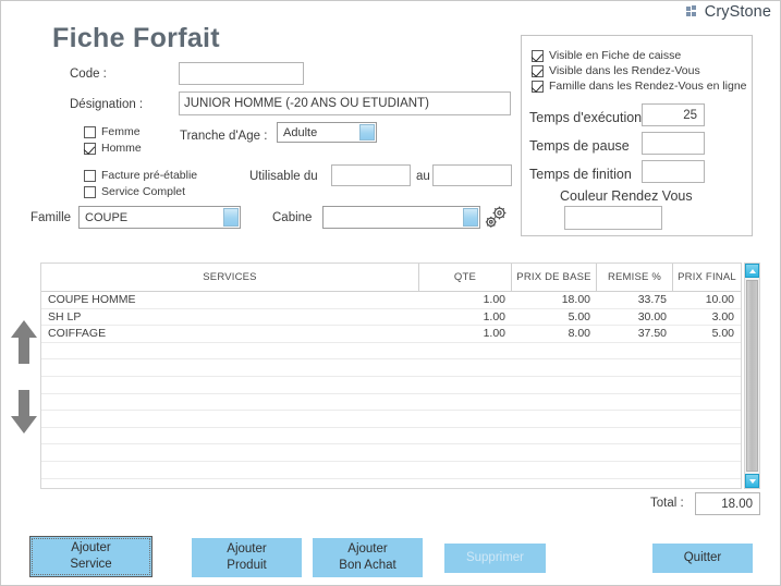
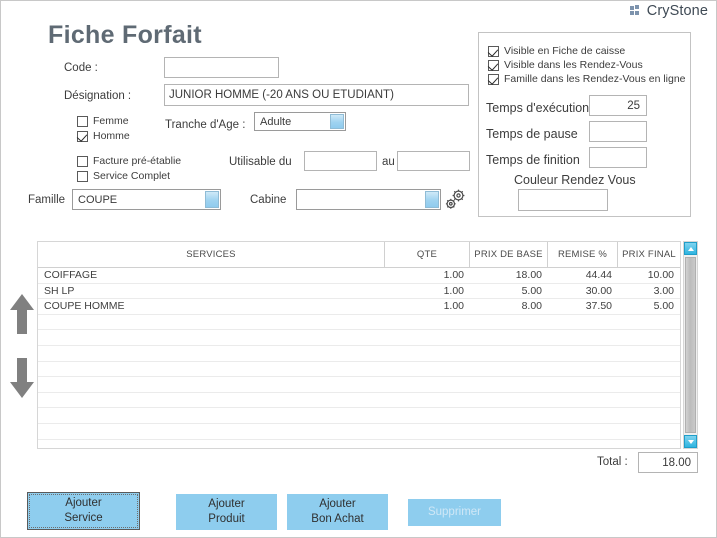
  CryStone
  Fiche Forfait
  Code :
  Désignation :
  JUNIOR HOMME (-20 ANS OU ÉTUDIANT)
  Femme
  Homme
  Tranche d'Age :
  Adulte
  Facture pré-établie
  Service Complet
  Utilisable du
  au
  Famille
  COUPE
  Cabine
  Visible en Fiche de caisse
  Visible dans les Rendez-Vous
  Famille dans les Rendez-Vous en ligne
  Temps d'exécution
  25
  Temps de pause
  Temps de finition
  Couleur Rendez Vous
  SERVICES
  QTE
  PRIX DE BASE
  REMISE %
  PRIX FINAL
- COUPE HOMME
+ COIFFAGE
  1.00
  18.00
- 33.75
+ 44.44
  10.00
  SH LP
  1.00
  5.00
  30.00
  3.00
- COIFFAGE
+ COUPE HOMME
  1.00
  8.00
  37.50
  5.00
  Total :
  18.00
  Ajouter
  Service
  Ajouter
  Produit
  Ajouter
  Bon Achat
  Supprimer
- Quitter
